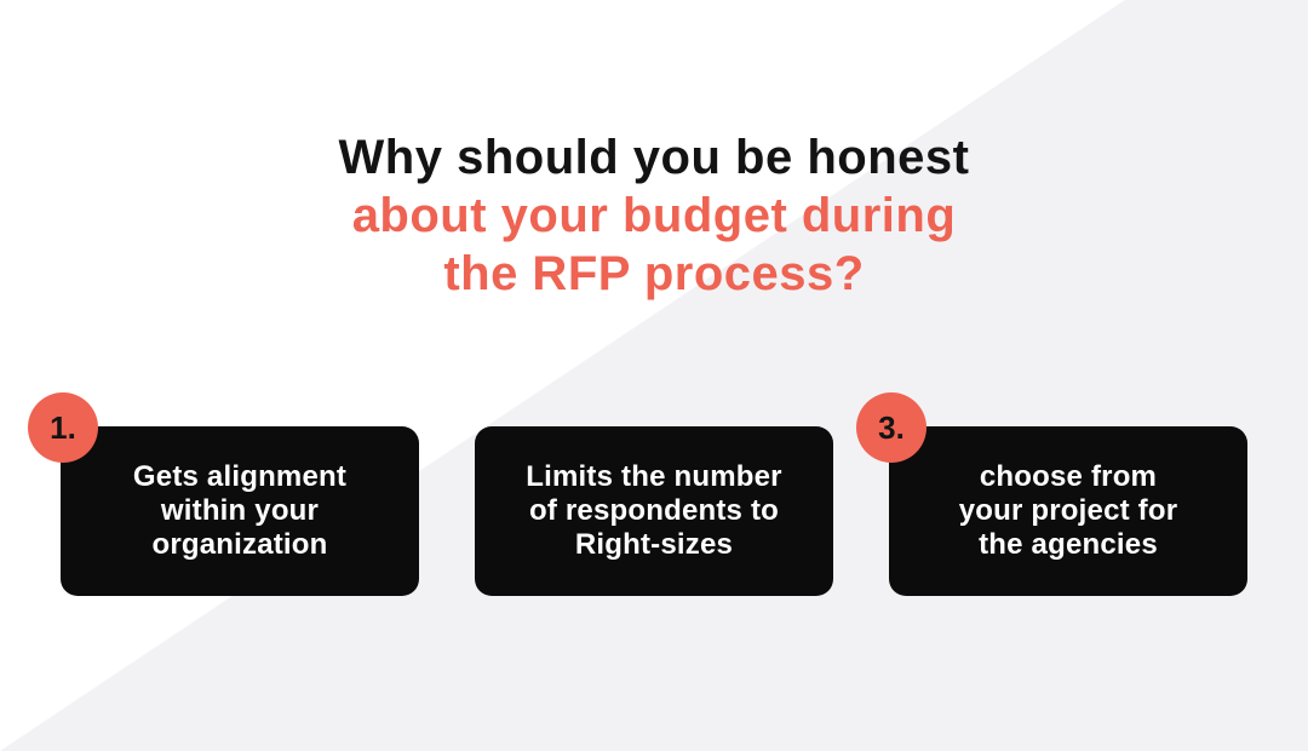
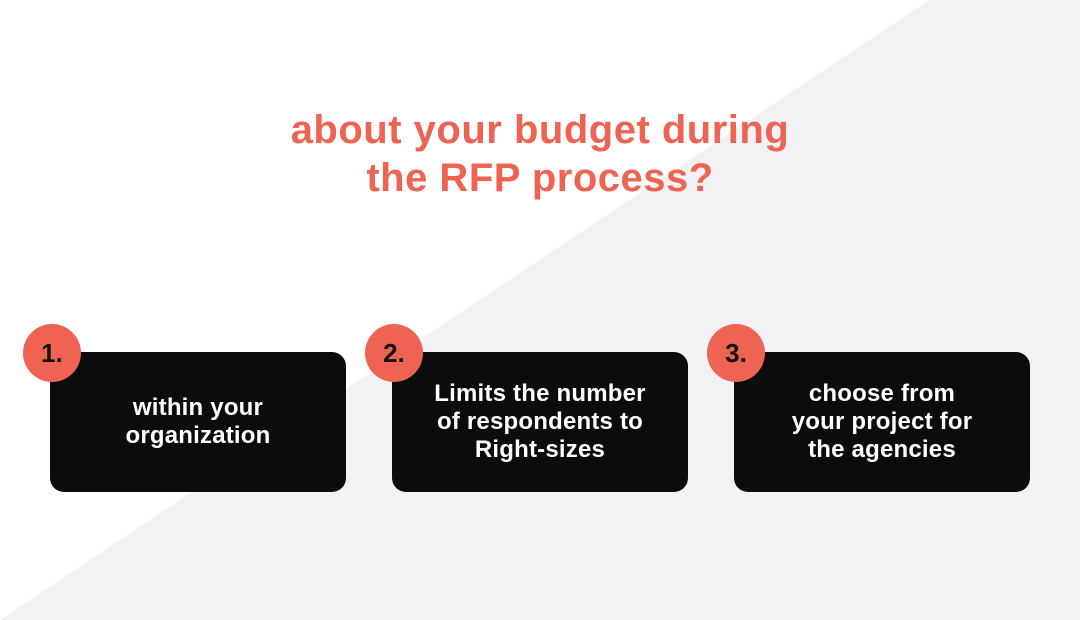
- Why should you be honest
  about your budget during
  the RFP process?
  1.
- Gets alignment
  within your
  organization
+ 2.
  Limits the number
  of respondents to
  Right-sizes
  3.
  choose from
  your project for
  the agencies
